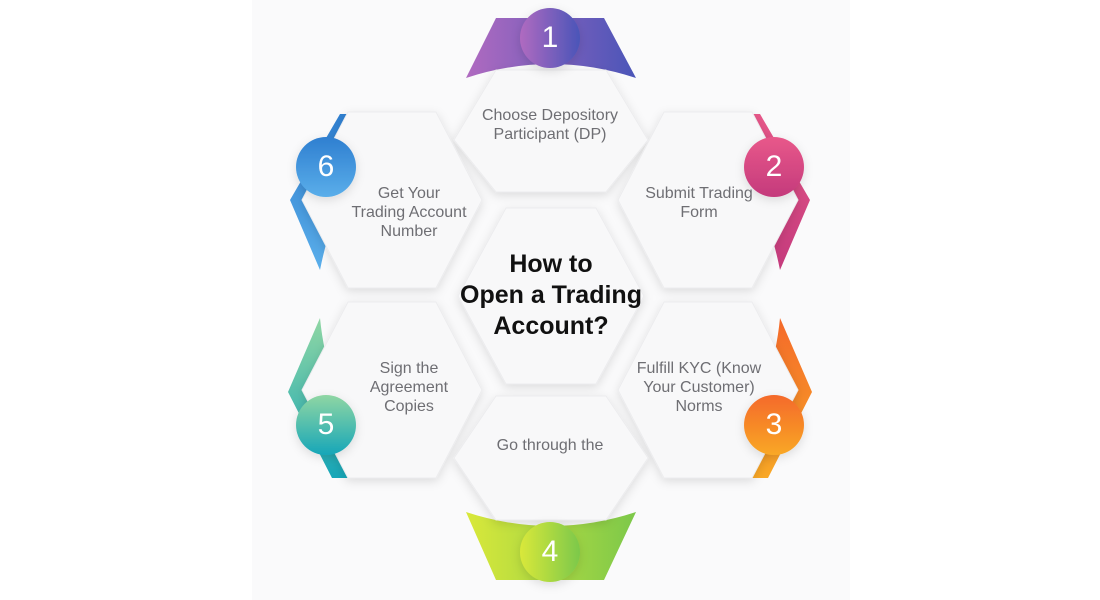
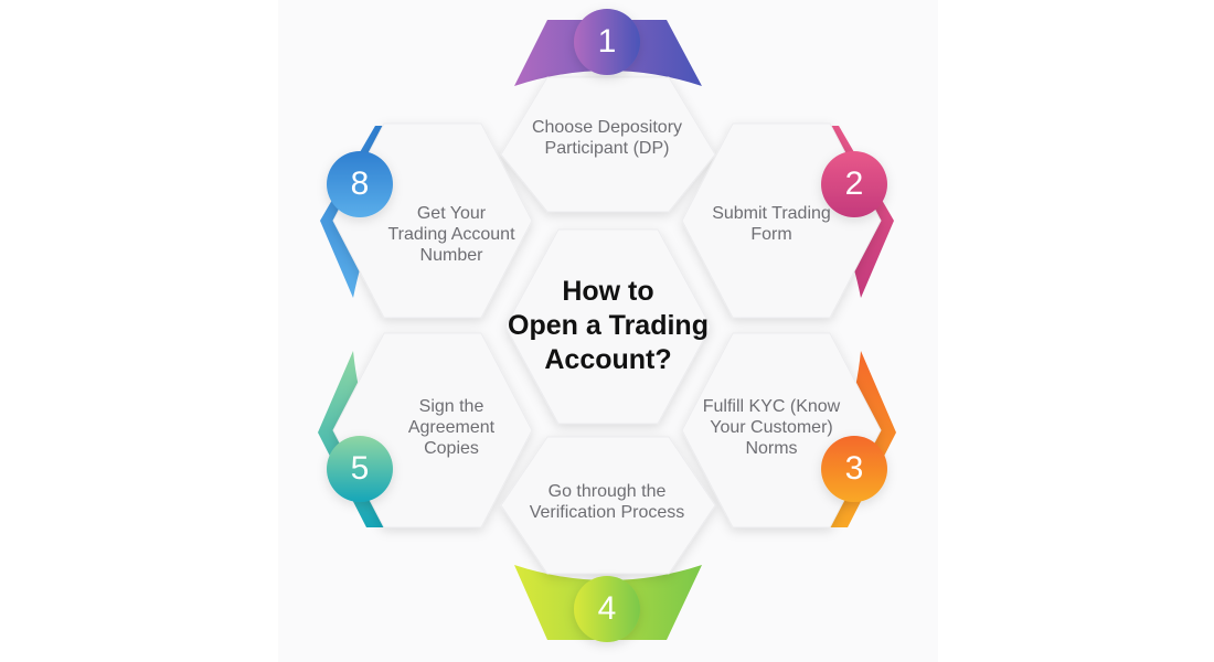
  1
  2
  3
  4
  5
- 6
+ 8
  Choose Depository
  Participant (DP)
  Submit Trading
  Form
  Fulfill KYC (Know
  Your Customer)
  Norms
  Go through the
+ Verification Process
  Sign the
  Agreement
  Copies
  Get Your
  Trading Account
  Number
  How to
  Open a Trading
  Account?
